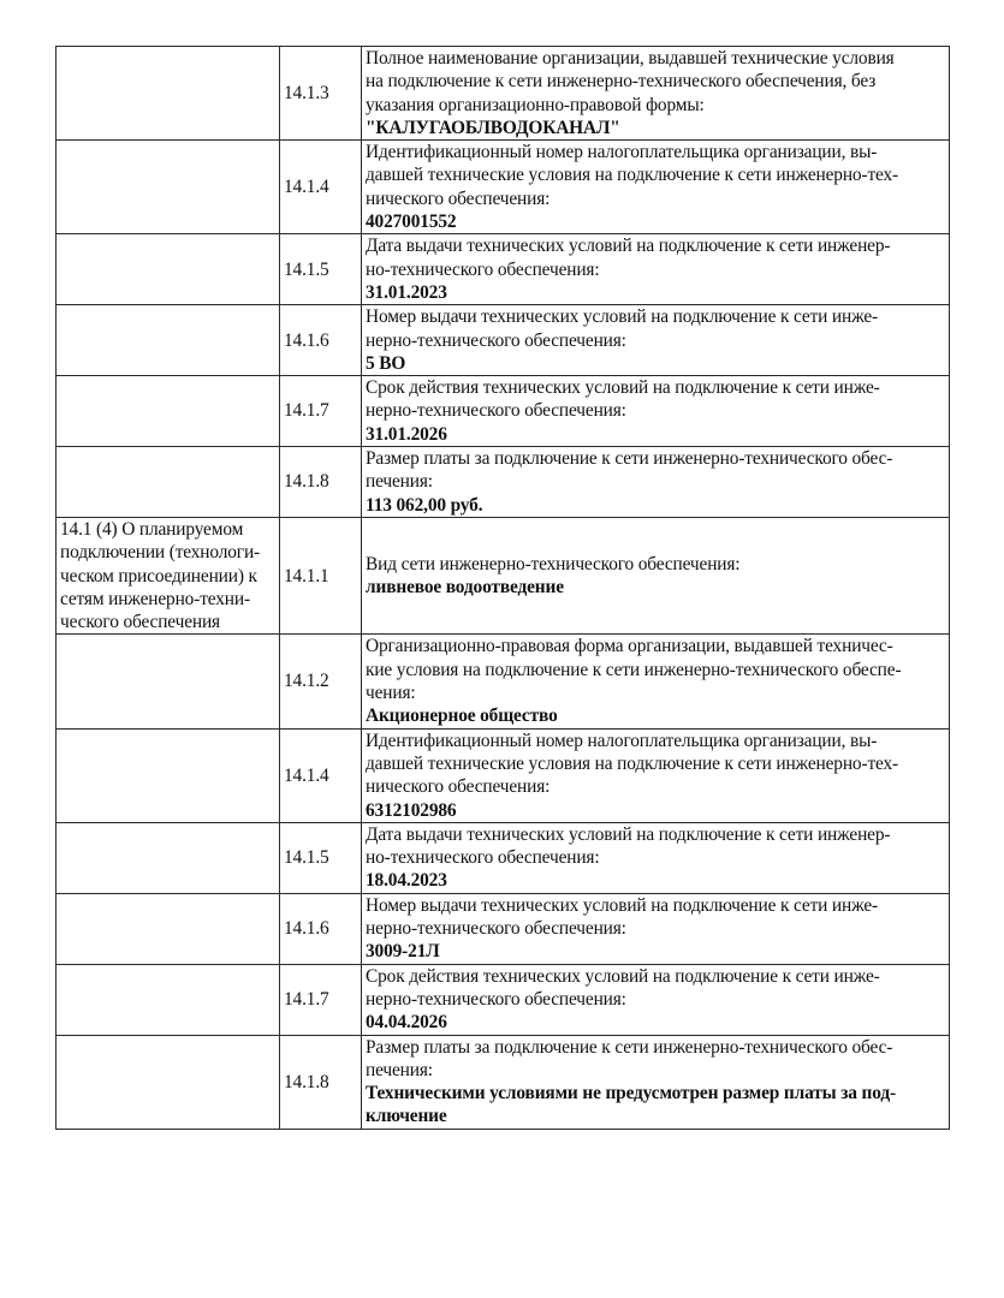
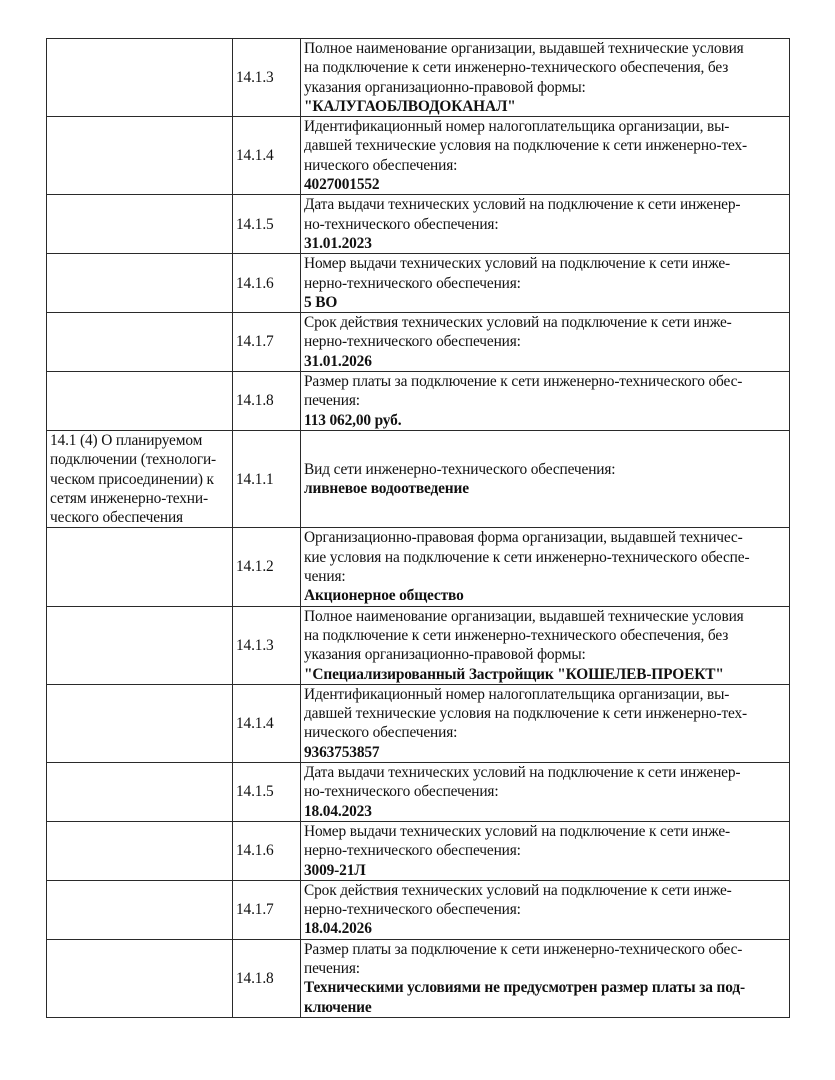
  	14.1.3	Полное наименование организации, выдавшей технические условияна подключение к сети инженерно-технического обеспечения, безуказания организационно-правовой формы:"КАЛУГАОБЛВОДОКАНАЛ"
  	14.1.4	Идентификационный номер налогоплательщика организации, вы-давшей технические условия на подключение к сети инженерно-тех-нического обеспечения:4027001552
  	14.1.5	Дата выдачи технических условий на подключение к сети инженер-но-технического обеспечения:31.01.2023
  	14.1.6	Номер выдачи технических условий на подключение к сети инже-нерно-технического обеспечения:5 ВО
  	14.1.7	Срок действия технических условий на подключение к сети инже-нерно-технического обеспечения:31.01.2026
  	14.1.8	Размер платы за подключение к сети инженерно-технического обес-печения:113 062,00 руб.
  14.1 (4) О планируемомподключении (технологи-ческом присоединении) ксетям инженерно-техни-ческого обеспечения	14.1.1	Вид сети инженерно-технического обеспечения:ливневое водоотведение
  	14.1.2	Организационно-правовая форма организации, выдавшей техничес-кие условия на подключение к сети инженерно-технического обеспе-чения:Акционерное общество
+ 	14.1.3	Полное наименование организации, выдавшей технические условияна подключение к сети инженерно-технического обеспечения, безуказания организационно-правовой формы:"Специализированный Застройщик "КОШЕЛЕВ-ПРОЕКТ"
- 	14.1.4	Идентификационный номер налогоплательщика организации, вы-давшей технические условия на подключение к сети инженерно-тех-нического обеспечения:6312102986
+ 	14.1.4	Идентификационный номер налогоплательщика организации, вы-давшей технические условия на подключение к сети инженерно-тех-нического обеспечения:9363753857
  	14.1.5	Дата выдачи технических условий на подключение к сети инженер-но-технического обеспечения:18.04.2023
  	14.1.6	Номер выдачи технических условий на подключение к сети инже-нерно-технического обеспечения:3009-21Л
- 	14.1.7	Срок действия технических условий на подключение к сети инже-нерно-технического обеспечения:04.04.2026
+ 	14.1.7	Срок действия технических условий на подключение к сети инже-нерно-технического обеспечения:18.04.2026
  	14.1.8	Размер платы за подключение к сети инженерно-технического обес-печения:Техническими условиями не предусмотрен размер платы за под-ключение
